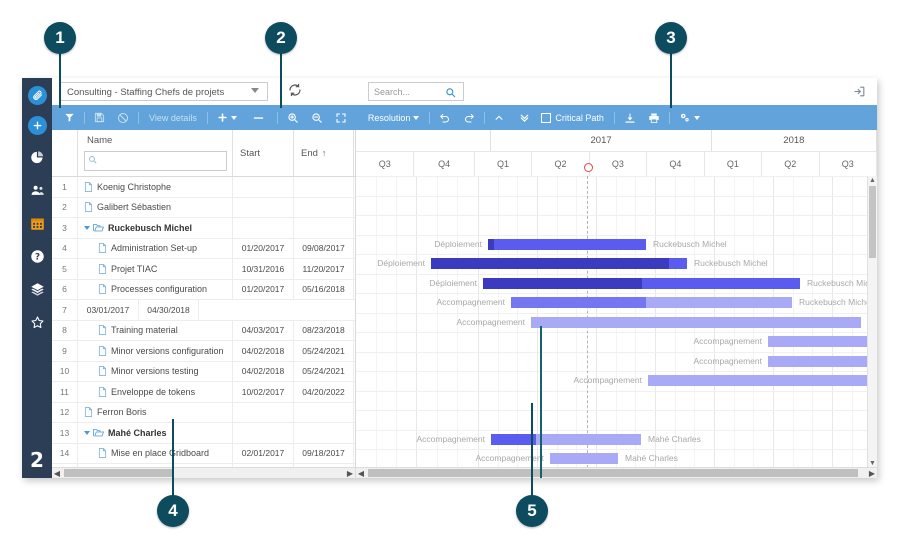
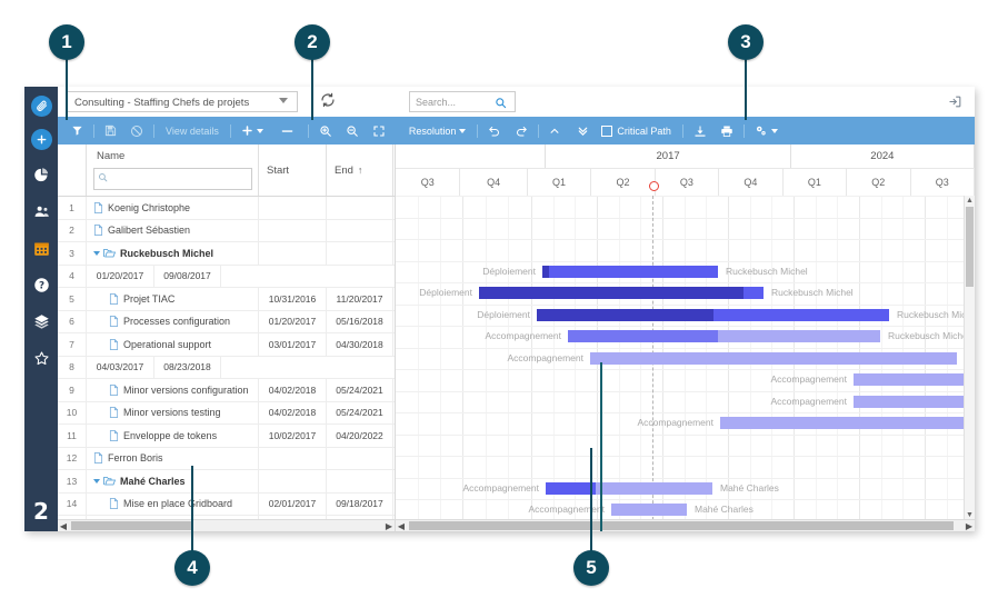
  1
  2
  3
  4
  5
  ?
  2
  Consulting - Staffing Chefs de projets
  Search...
  View details
  Resolution
  Critical Path
  Name
  Start
  End
  ↑
  1
  Koenig Christophe
  2
  Galibert Sébastien
  3
  Ruckebusch Michel
  4
- Administration Set-up
  01/20/2017
  09/08/2017
  5
  Projet TIAC
  10/31/2016
  11/20/2017
  6
  Processes configuration
  01/20/2017
  05/16/2018
  7
+ Operational support
  03/01/2017
  04/30/2018
  8
- Training material
  04/03/2017
  08/23/2018
  9
  Minor versions configuration
  04/02/2018
  05/24/2021
  10
  Minor versions testing
  04/02/2018
  05/24/2021
  11
  Enveloppe de tokens
  10/02/2017
  04/20/2022
  12
  Ferron Boris
  13
  Mahé Charles
  14
  Mise en placeridboard
  02/01/2017
  09/18/2017
  ◀
  ▶
  2017
- 2018
+ 2024
  Q3
  Q4
  Q1
  Q2
  Q3
  Q4
  Q1
  Q2
  Q3
  Déploiement
  Ruckebusch Michel
  Déploiement
  Ruckebusch Michel
  Déploiement
  Ruckebusch Mi
  Accompagnement
  Ruckebusch Mich
  Accompagnement
  Accompagnement
  Accompagnement
  Accompagnement
  Accompagnement
  Mahé Charles
  Accompagnemet
  Mahé Charles
  ◀
  ▶
